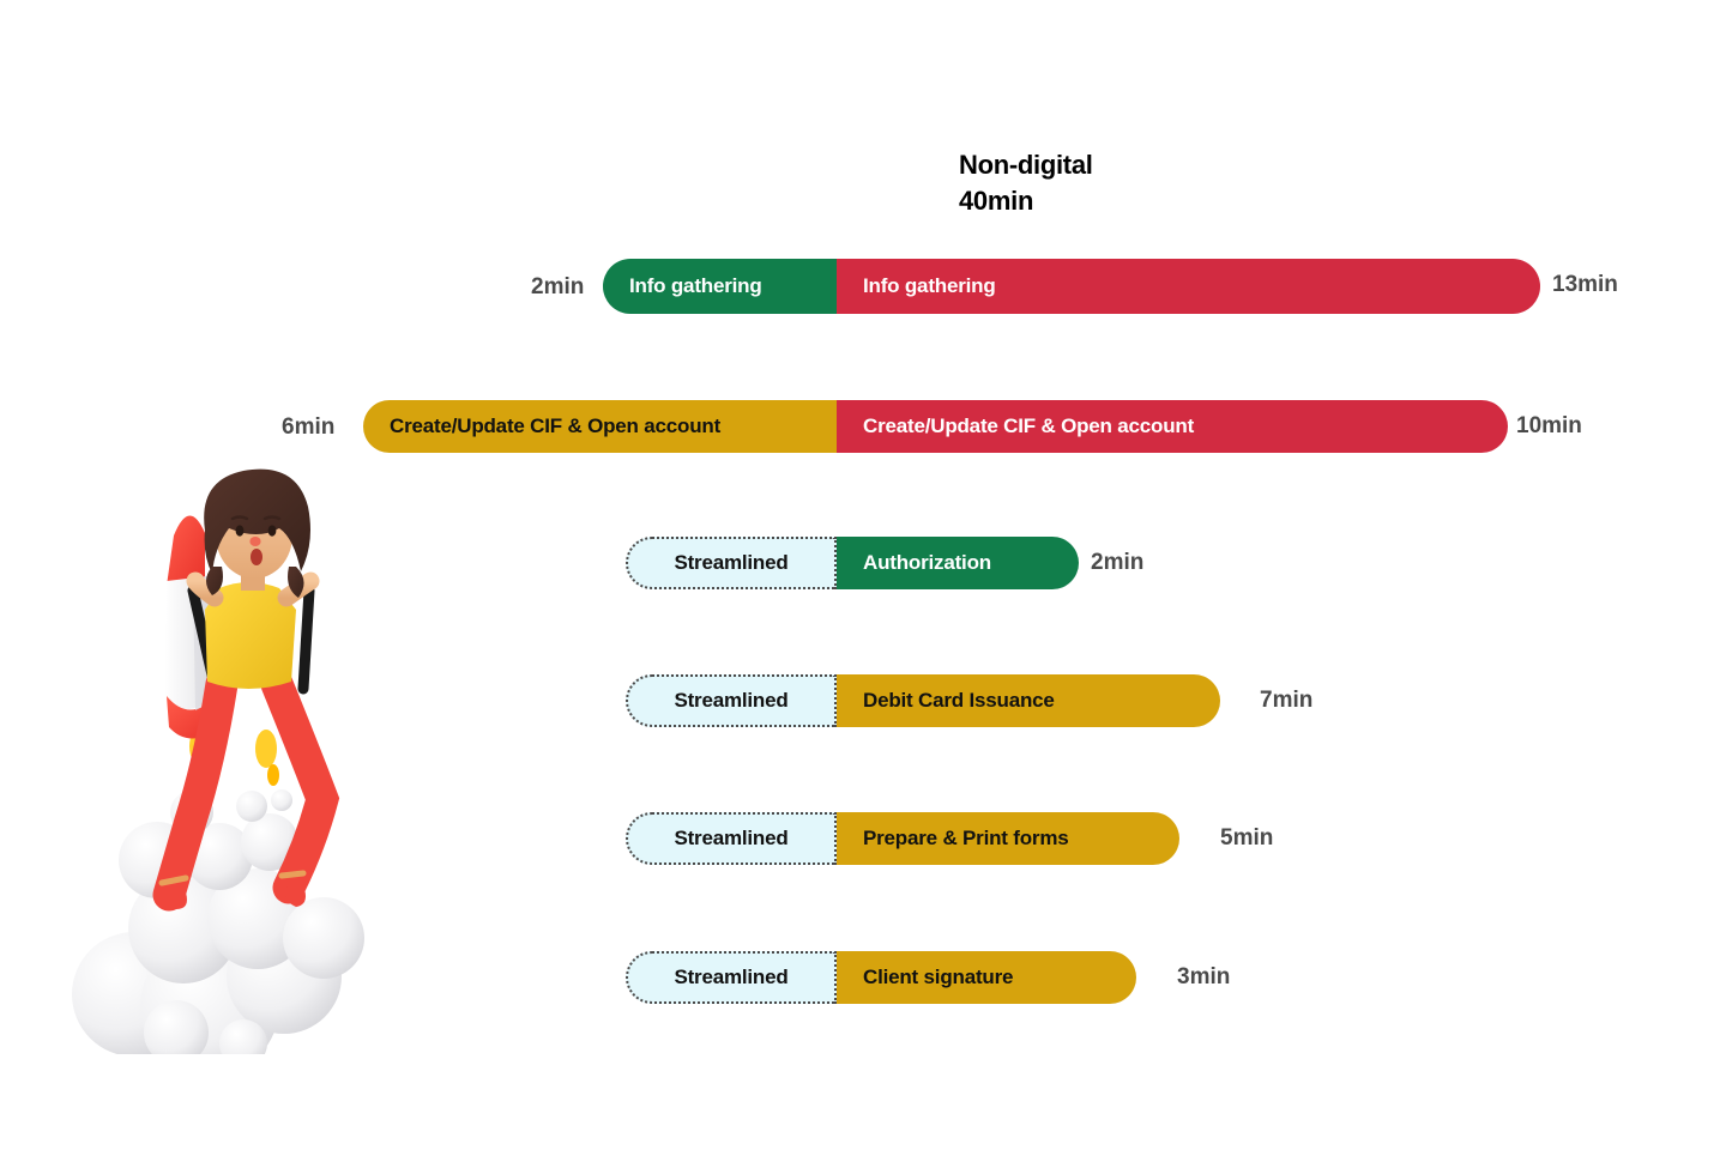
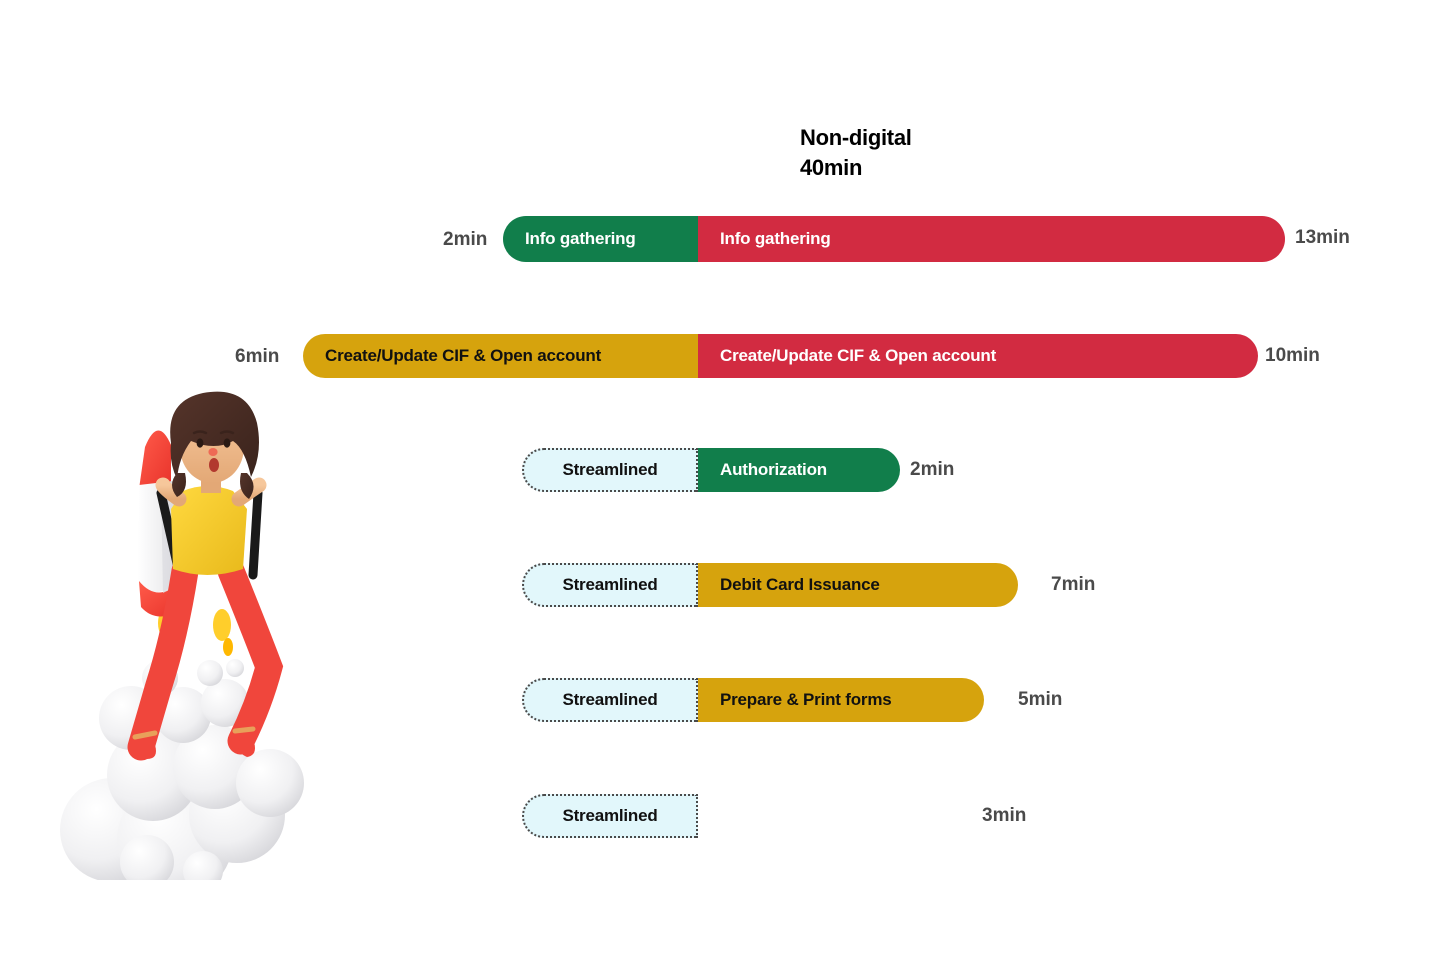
  Non-digital
  40min
  2min
  Info gathering
  Info gathering
  13min
  6min
  Create/Update CIF & Open account
  Create/Update CIF & Open account
  10min
  Streamlined
  Authorization
  2min
  Streamlined
  Debit Card Issuance
  7min
  Streamlined
  Prepare & Print forms
  5min
  Streamlined
- Client signature
  3min
